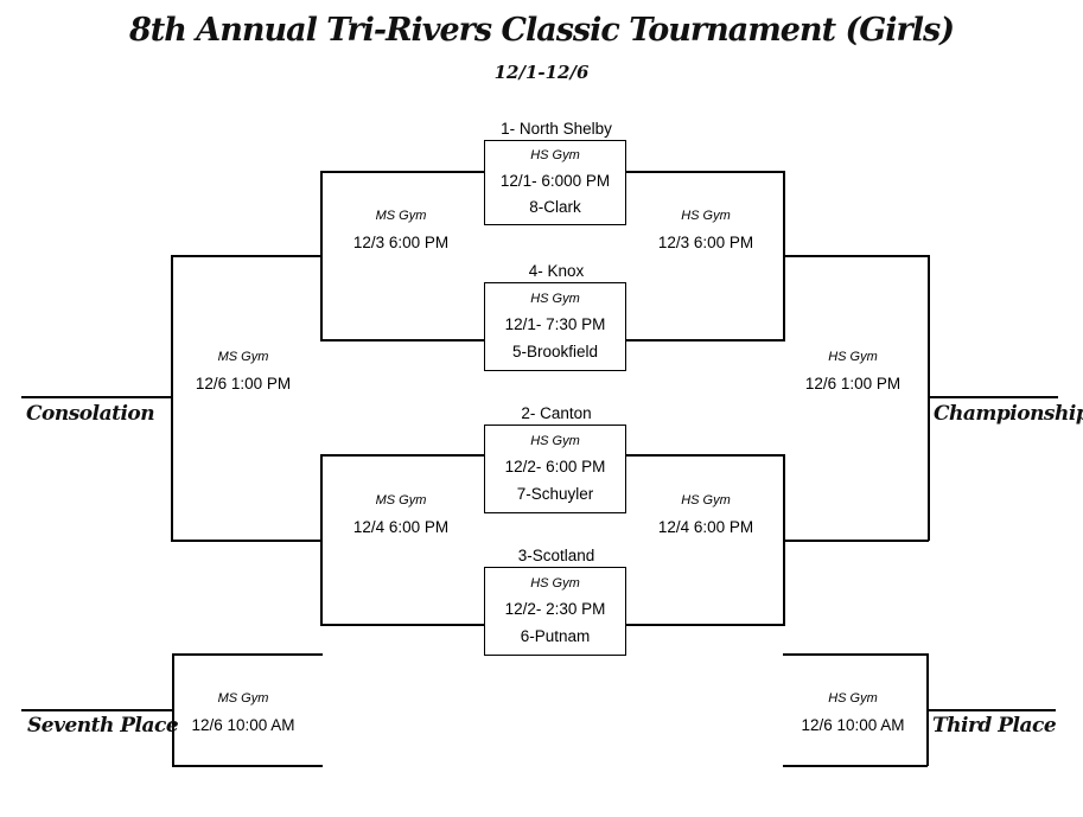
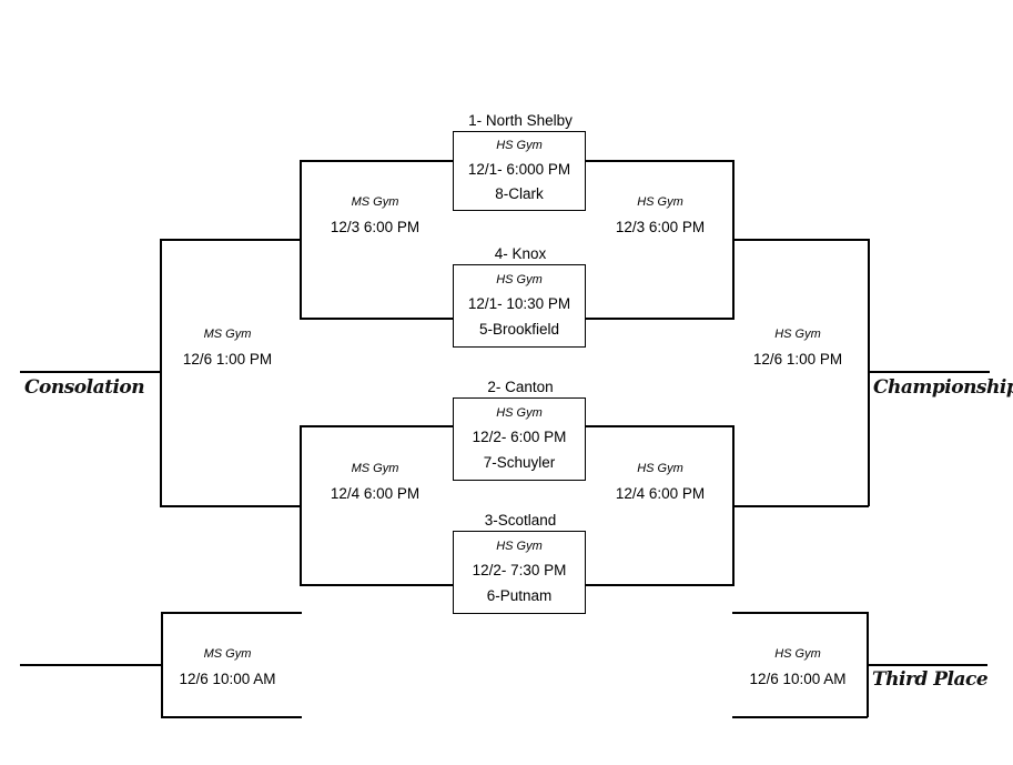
- 8th Annual Tri-Rivers Classic Tournament (Girls)
- 12/1-12/6
  1- North Shelby
  HS Gym
  12/1- 6:000 PM
  8-Clark
  4- Knox
  HS Gym
- 12/1- 7:30 PM
+ 12/1- 10:30 PM
  5-Brookfield
  2- Canton
  HS Gym
  12/2- 6:00 PM
  7-Schuyler
  3-Scotland
  HS Gym
- 12/2- 2:30 PM
+ 12/2- 7:30 PM
  6-Putnam
  MS Gym
  12/3 6:00 PM
  HS Gym
  12/3 6:00 PM
  MS Gym
  12/4 6:00 PM
  HS Gym
  12/4 6:00 PM
  MS Gym
  12/6 1:00 PM
  HS Gym
  12/6 1:00 PM
  MS Gym
  12/6 10:00 AM
  HS Gym
  12/6 10:00 AM
  Consolation
  Championshi
- Seventh Place
  Third Place
